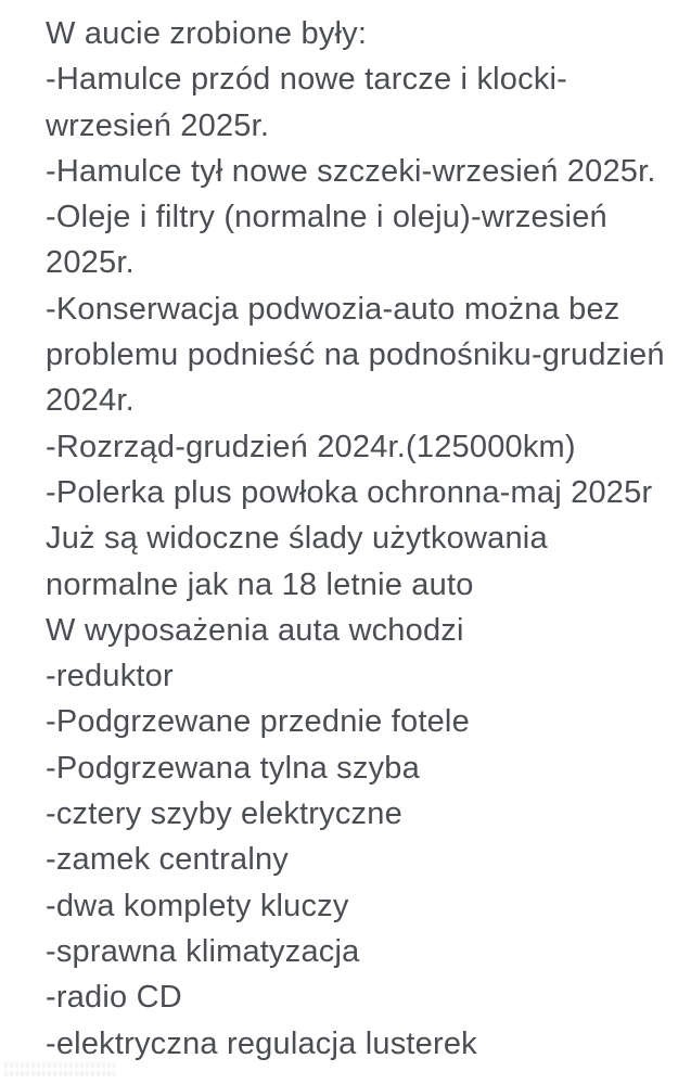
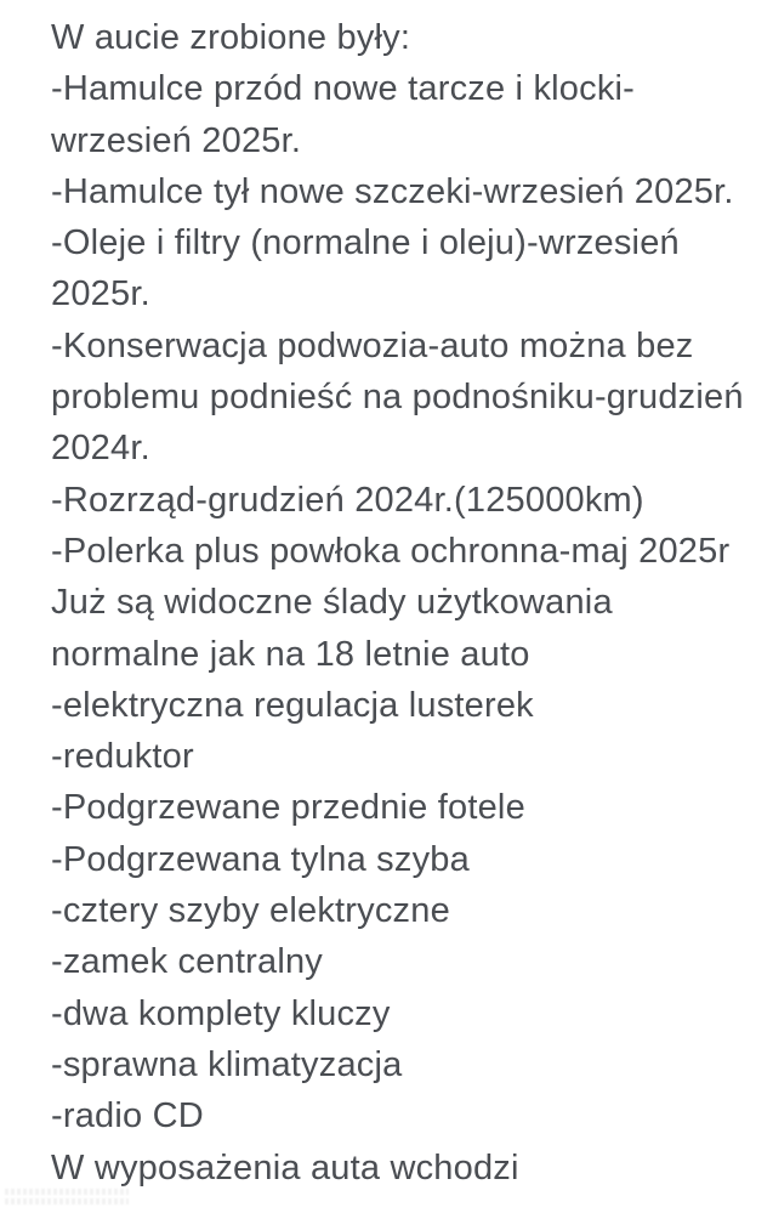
  W aucie zrobione były:
  -Hamulce przód nowe tarcze i klocki-
  wrzesień 2025r.
  -Hamulce tył nowe szczeki-wrzesień 2025r.
  -Oleje i filtry (normalne i oleju)-wrzesień
  2025r.
  -Konserwacja podwozia-auto można bez
  problemu podnieść na podnośniku-grudzień
  2024r.
  -Rozrząd-grudzień 2024r.(125000km)
  -Polerka plus powłoka ochronna-maj 2025r
  Już są widoczne ślady użytkowania
  normalne jak na 18 letnie auto
- W wyposażenia auta wchodzi
+ -elektryczna regulacja lusterek
  -reduktor
  -Podgrzewane przednie fotele
  -Podgrzewana tylna szyba
  -cztery szyby elektryczne
  -zamek centralny
  -dwa komplety kluczy
  -sprawna klimatyzacja
  -radio CD
- -elektryczna regulacja lusterek
+ W wyposażenia auta wchodzi
